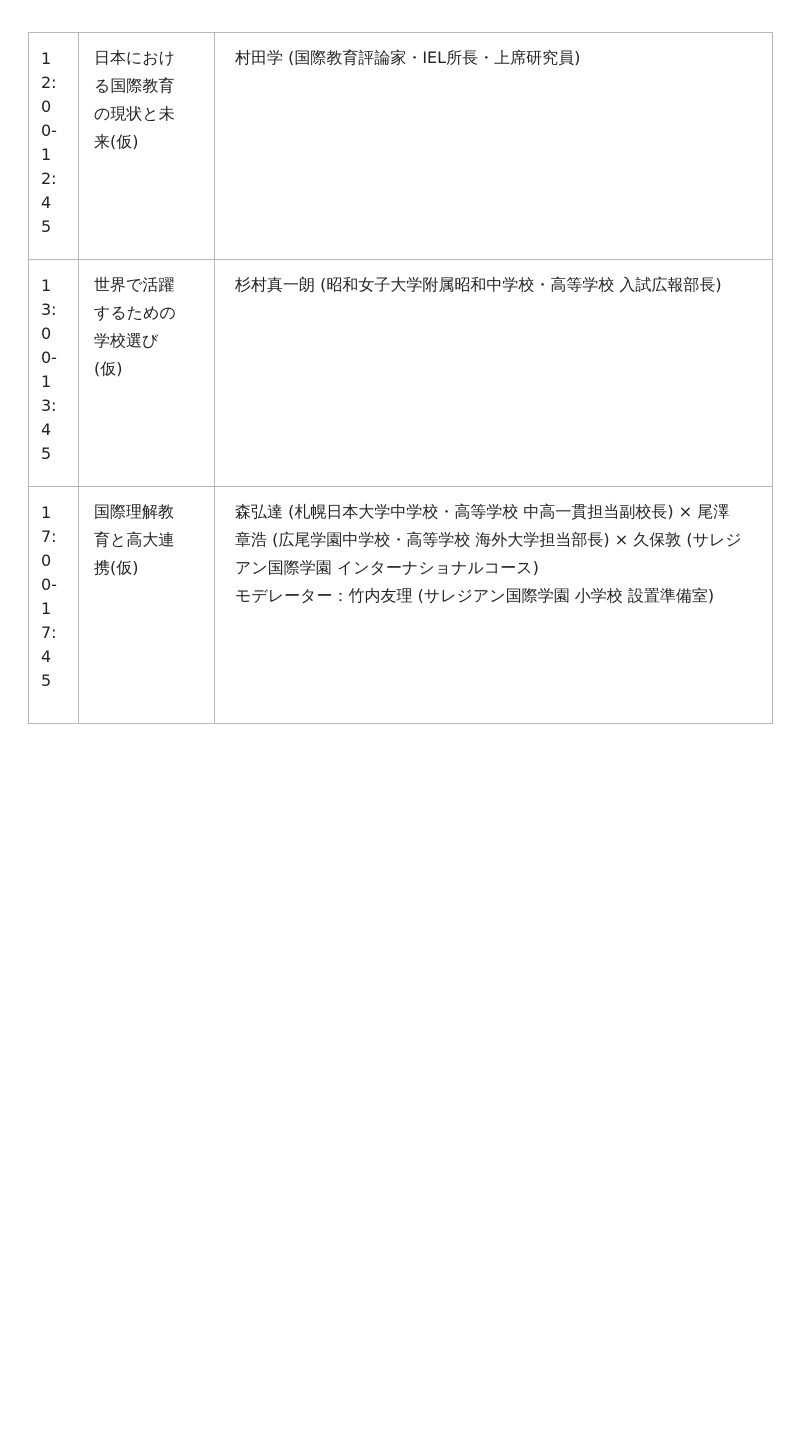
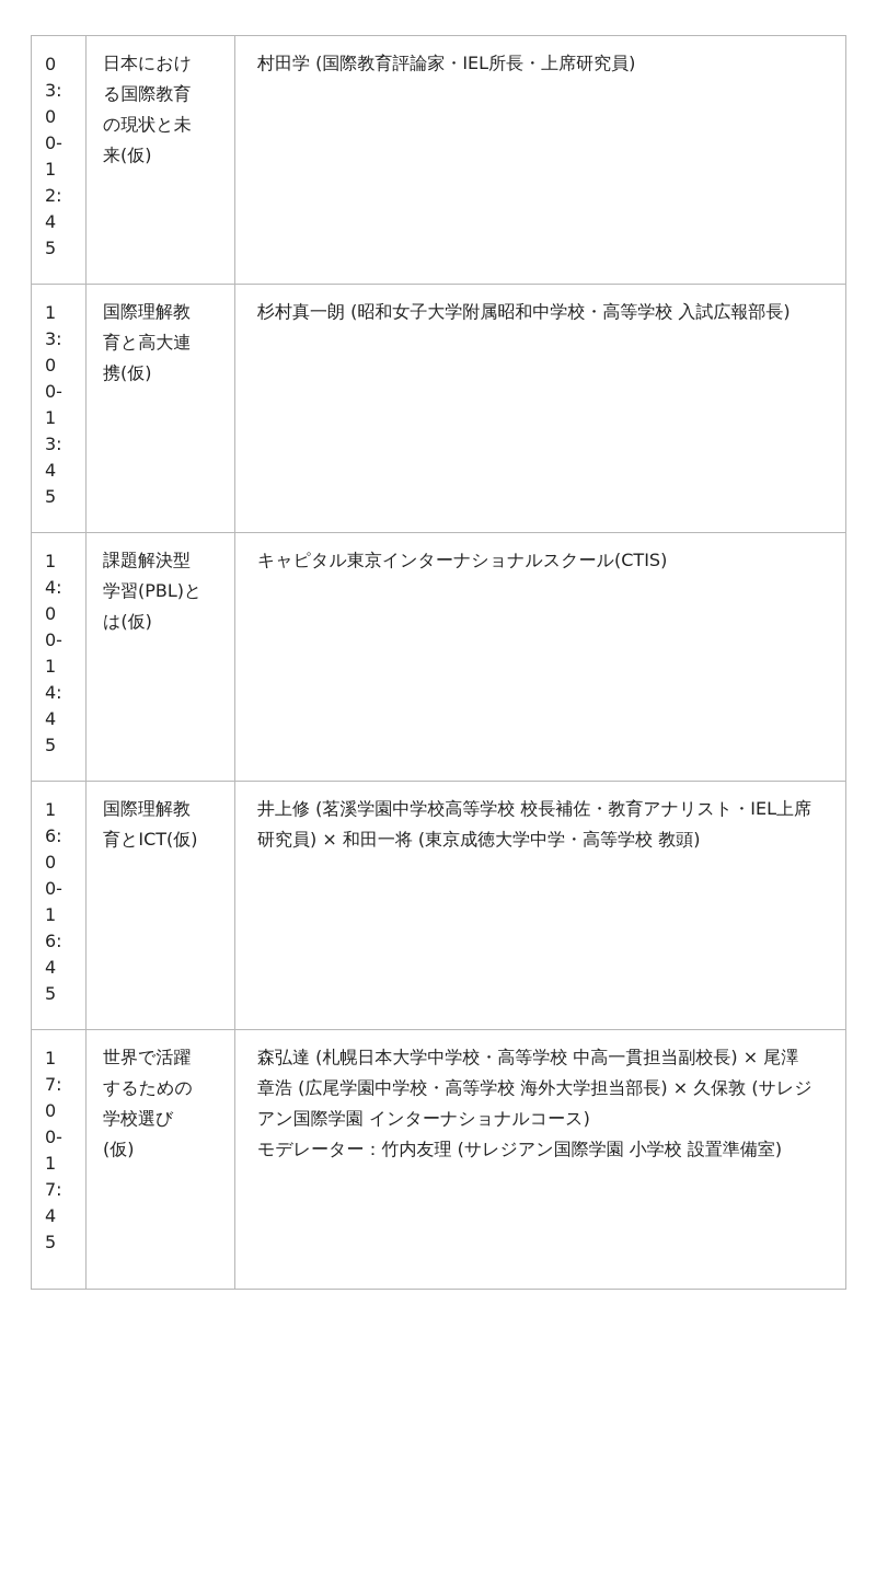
- 12:00-12:45	日本における国際教育の現状と未来(仮)	村田学 (国際教育評論家・IEL所長・上席研究員)
+ 03:00-12:45	日本における国際教育の現状と未来(仮)	村田学 (国際教育評論家・IEL所長・上席研究員)
- 13:00-13:45	世界で活躍するための学校選び(仮)	杉村真一朗 (昭和女子大学附属昭和中学校・高等学校 入試広報部長)
+ 13:00-13:45	国際理解教育と高大連携(仮)	杉村真一朗 (昭和女子大学附属昭和中学校・高等学校 入試広報部長)
+ 14:00-14:45	課題解決型学習(PBL)とは(仮)	キャピタル東京インターナショナルスクール(CTIS)
+ 16:00-16:45	国際理解教育とICT(仮)	井上修 (茗溪学園中学校高等学校 校長補佐・教育アナリスト・IEL上席研究員) × 和田一将 (東京成徳大学中学・高等学校 教頭)
- 17:00-17:45	国際理解教育と高大連携(仮)	森弘達 (札幌日本大学中学校・高等学校 中高一貫担当副校長) × 尾澤章浩 (広尾学園中学校・高等学校 海外大学担当部長) × 久保敦 (サレジアン国際学園 インターナショナルコース) モデレーター：竹内友理 (サレジアン国際学園 小学校 設置準備室)
+ 17:00-17:45	世界で活躍するための学校選び(仮)	森弘達 (札幌日本大学中学校・高等学校 中高一貫担当副校長) × 尾澤章浩 (広尾学園中学校・高等学校 海外大学担当部長) × 久保敦 (サレジアン国際学園 インターナショナルコース) モデレーター：竹内友理 (サレジアン国際学園 小学校 設置準備室)
